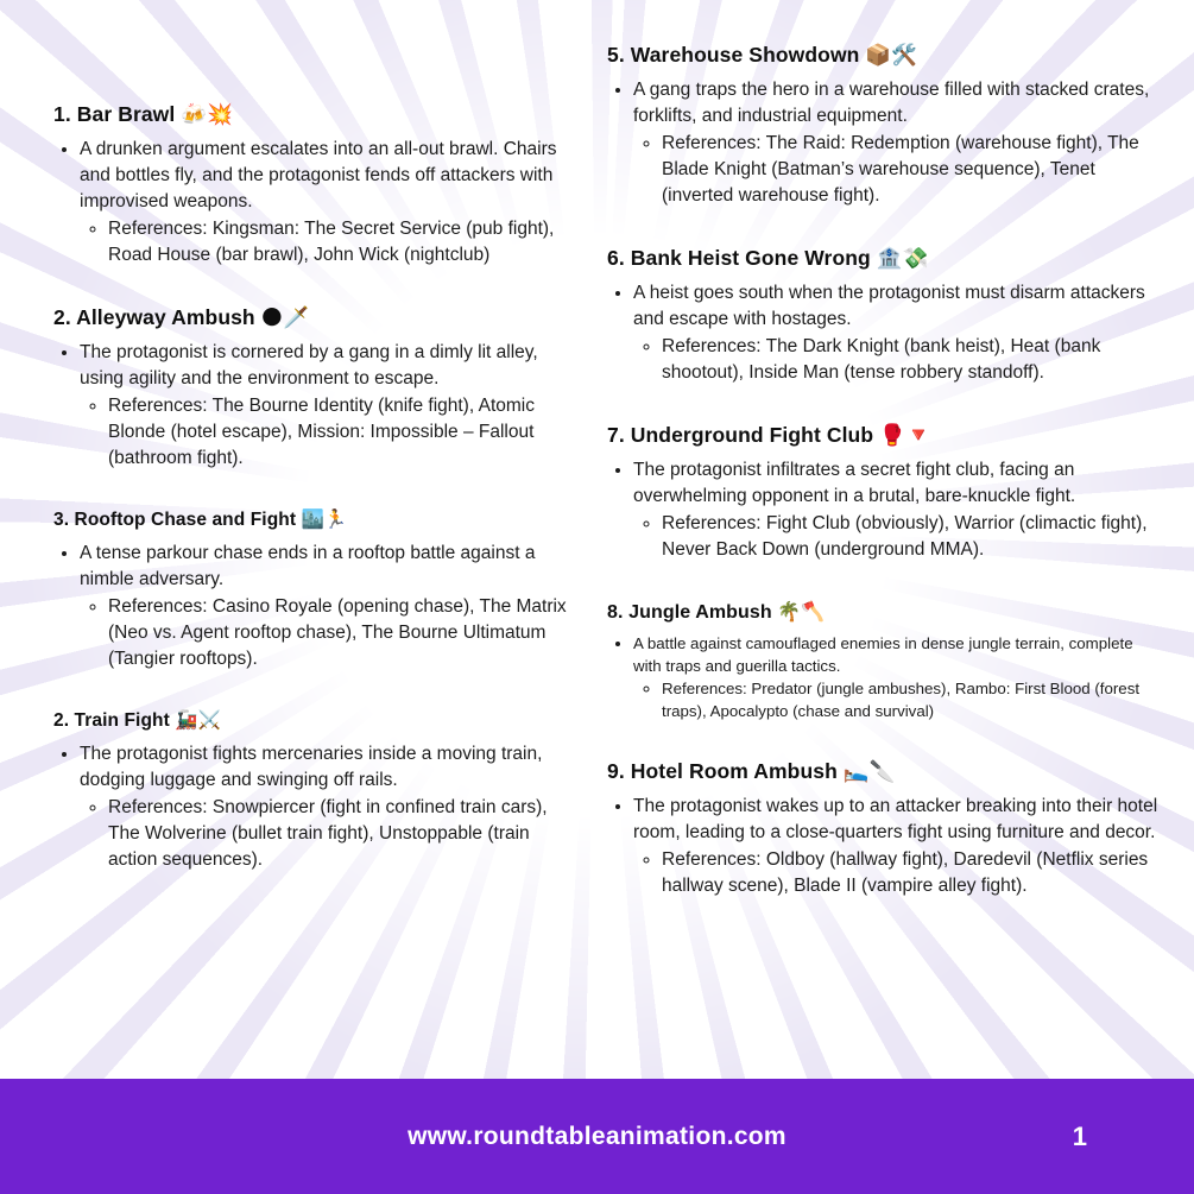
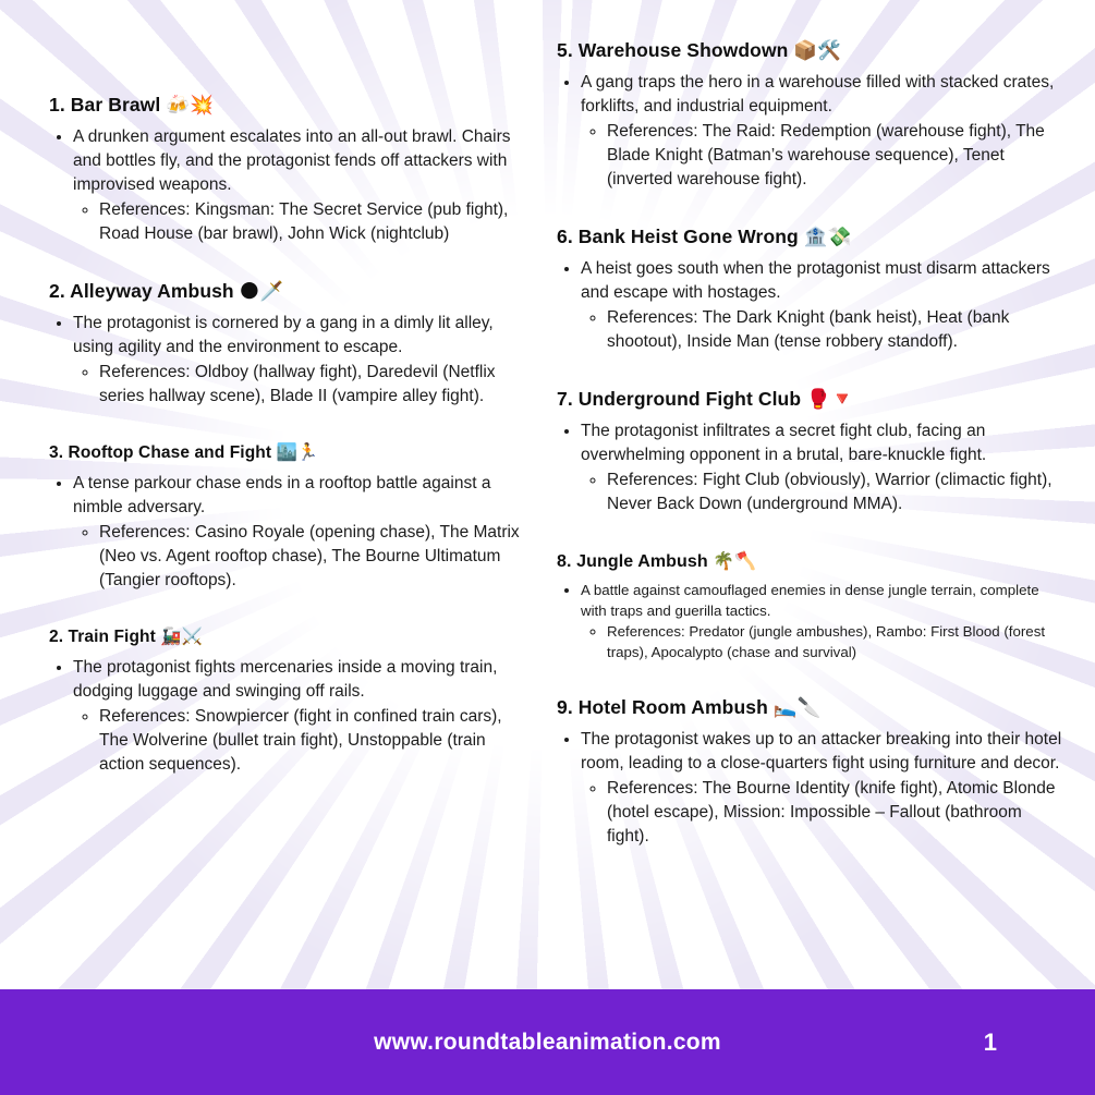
  1. Bar Brawl 🍻💥
  A drunken argument escalates into an all-out brawl. Chairs and bottles fly, and the protagonist fends off attackers with improvised weapons.
  References: Kingsman: The Secret Service (pub fight), Road House (bar brawl), John Wick (nightclub)
  2. Alleyway Ambush 🌑🗡️
  The protagonist is cornered by a gang in a dimly lit alley, using agility and the environment to escape.
- References: The Bourne Identity (knife fight), Atomic Blonde (hotel escape), Mission: Impossible – Fallout (bathroom fight).
+ References: Oldboy (hallway fight), Daredevil (Netflix series hallway scene), Blade II (vampire alley fight).
  3. Rooftop Chase and Fight 🏙️🏃
  A tense parkour chase ends in a rooftop battle against a nimble adversary.
  References: Casino Royale (opening chase), The Matrix (Neo vs. Agent rooftop chase), The Bourne Ultimatum (Tangier rooftops).
  2. Train Fight 🚂⚔️
  The protagonist fights mercenaries inside a moving train, dodging luggage and swinging off rails.
  References: Snowpiercer (fight in confined train cars), The Wolverine (bullet train fight), Unstoppable (train action sequences).
  5. Warehouse Showdown 📦🛠️
  A gang traps the hero in a warehouse filled with stacked crates, forklifts, and industrial equipment.
  References: The Raid: Redemption (warehouse fight), The Blade Knight (Batman’s warehouse sequence), Tenet (inverted warehouse fight).
  6. Bank Heist Gone Wrong 🏦💸
  A heist goes south when the protagonist must disarm attackers and escape with hostages.
  References: The Dark Knight (bank heist), Heat (bank shootout), Inside Man (tense robbery standoff).
  7. Underground Fight Club 🥊🔻
  The protagonist infiltrates a secret fight club, facing an overwhelming opponent in a brutal, bare-knuckle fight.
  References: Fight Club (obviously), Warrior (climactic fight), Never Back Down (underground MMA).
  8. Jungle Ambush 🌴🪓
  A battle against camouflaged enemies in dense jungle terrain, complete with traps and guerilla tactics.
  References: Predator (jungle ambushes), Rambo: First Blood (forest traps), Apocalypto (chase and survival)
  9. Hotel Room Ambush 🛌🔪
  The protagonist wakes up to an attacker breaking into their hotel room, leading to a close-quarters fight using furniture and decor.
- References: Oldboy (hallway fight), Daredevil (Netflix series hallway scene), Blade II (vampire alley fight).
+ References: The Bourne Identity (knife fight), Atomic Blonde (hotel escape), Mission: Impossible – Fallout (bathroom fight).
  www.roundtableanimation.com
  1
